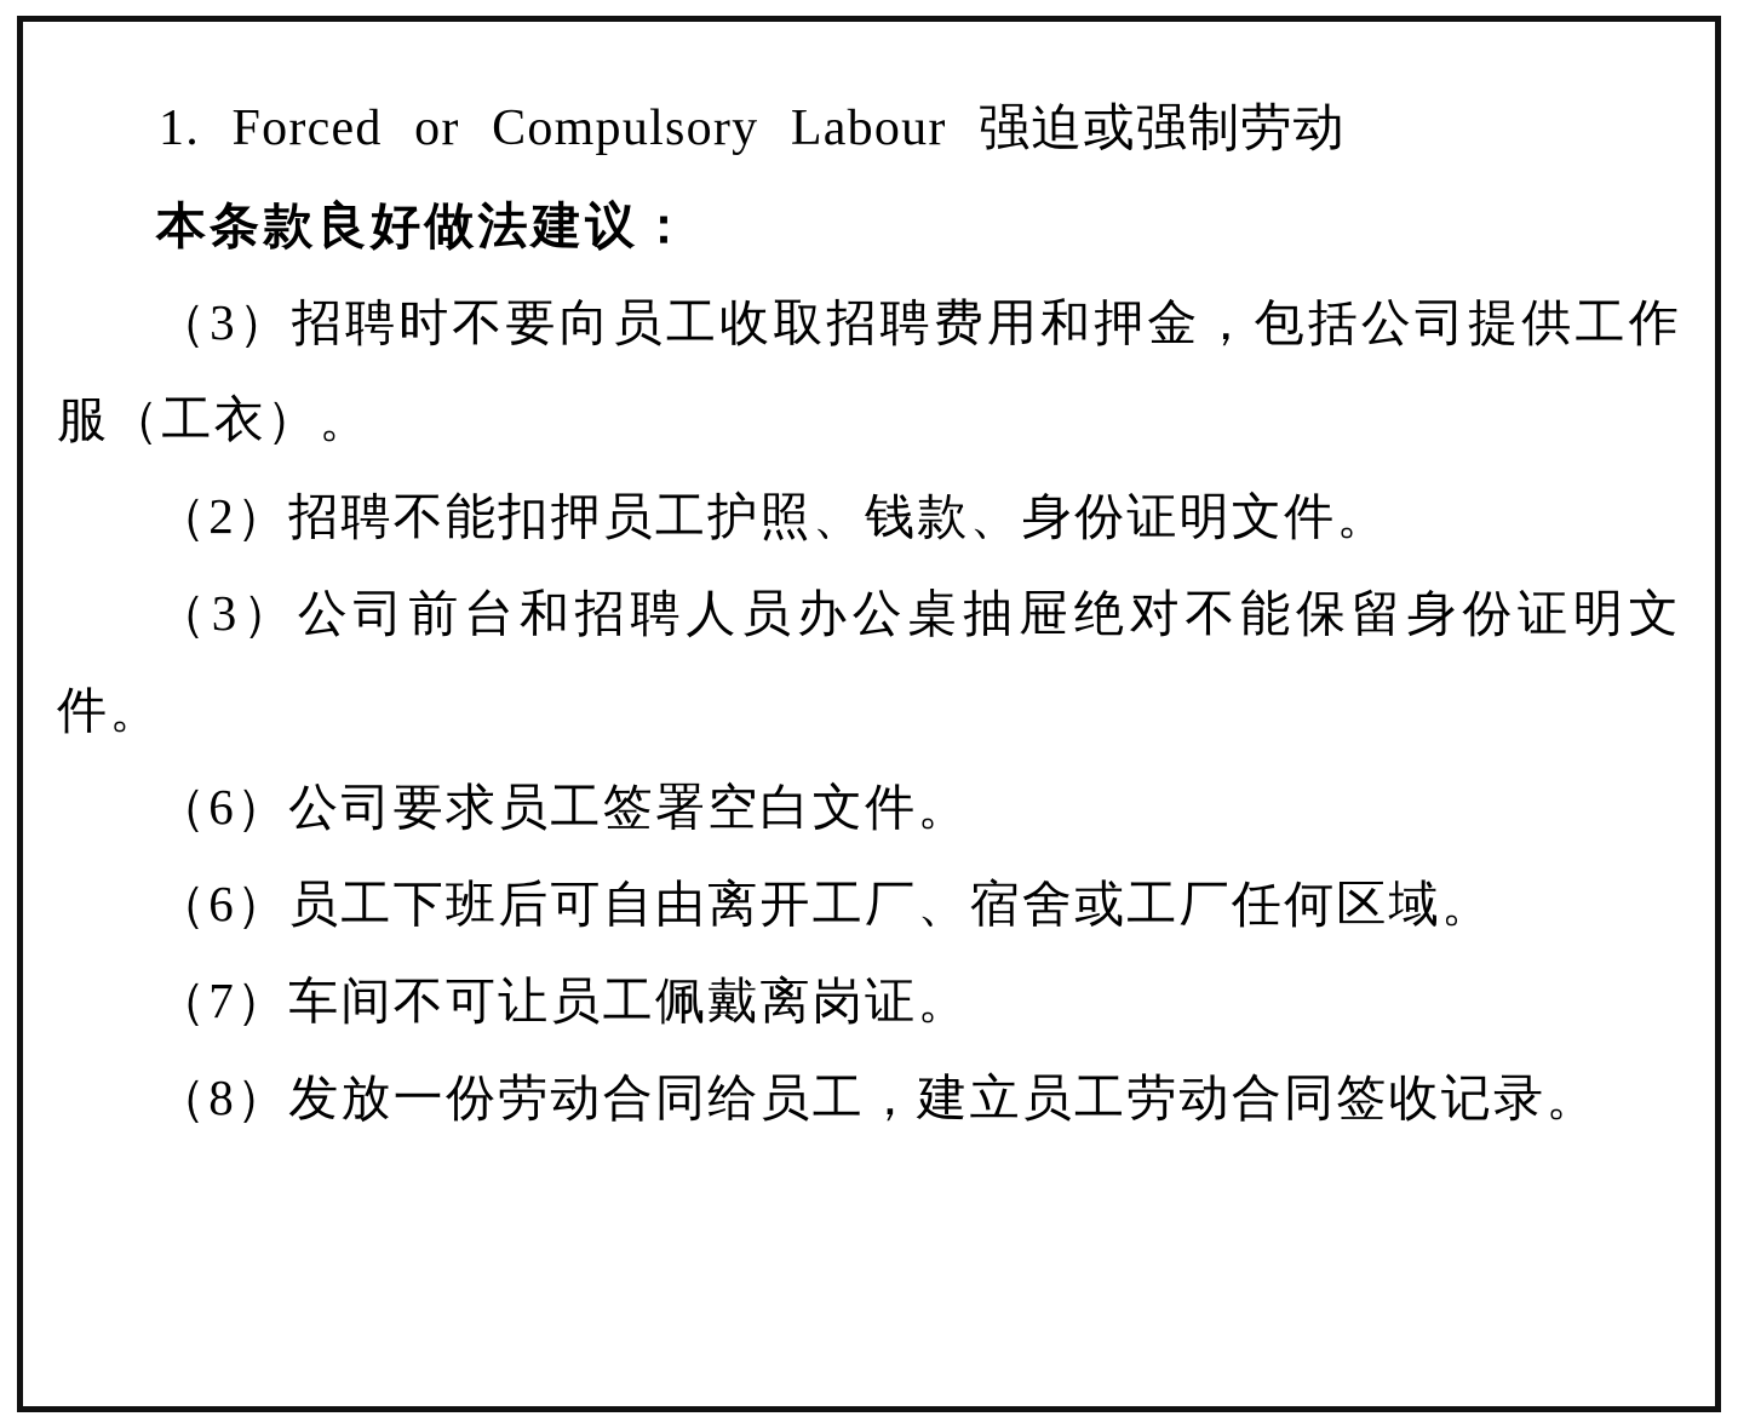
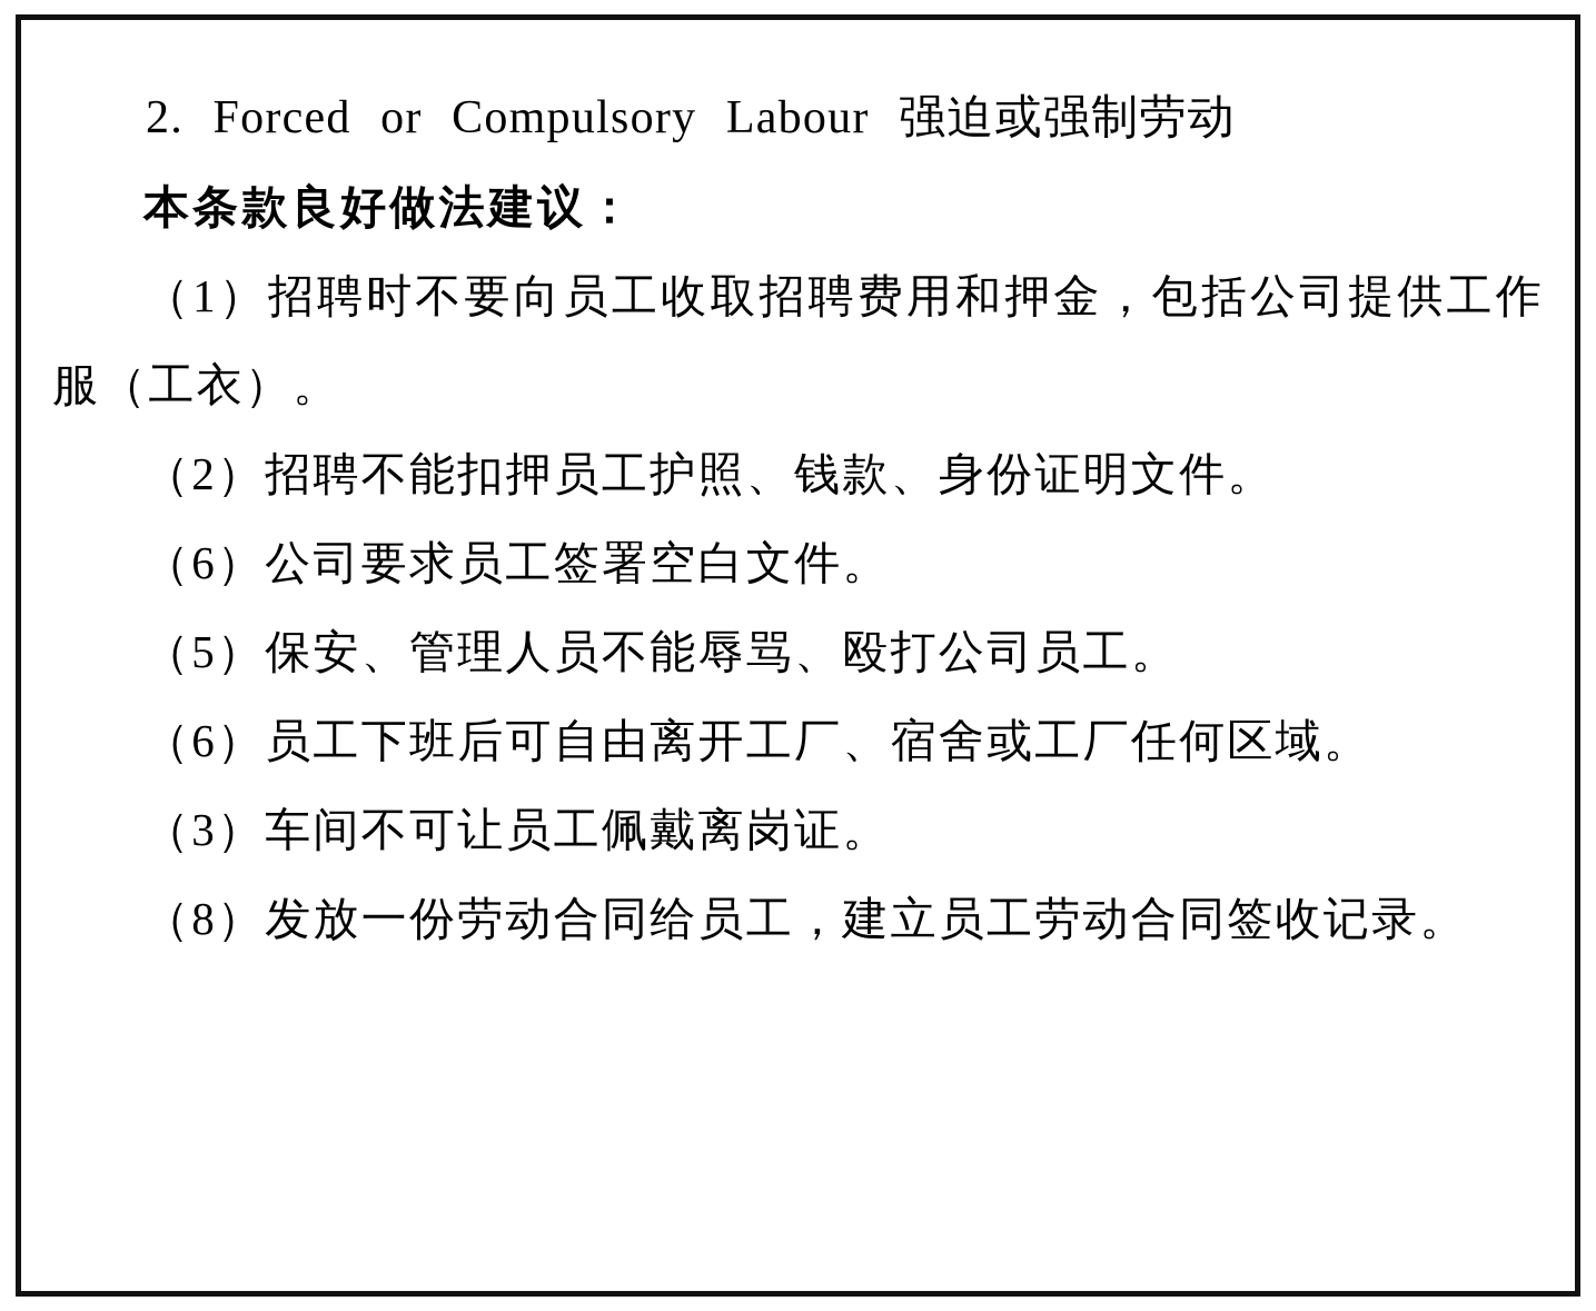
- 1. Forced or Compulsory Labour 强迫或强制劳动
+ 2. Forced or Compulsory Labour 强迫或强制劳动
  本条款良好做法建议：
- （3）招聘时不要向员工收取招聘费用和押金，包括公司提供工作服（工衣）。
+ （1）招聘时不要向员工收取招聘费用和押金，包括公司提供工作服（工衣）。
  （2）招聘不能扣押员工护照、钱款、身份证明文件。
- （3）公司前台和招聘人员办公桌抽屉绝对不能保留身份证明文件。
  （6）公司要求员工签署空白文件。
+ （5）保安、管理人员不能辱骂、殴打公司员工。
  （6）员工下班后可自由离开工厂、宿舍或工厂任何区域。
- （7）车间不可让员工佩戴离岗证。
+ （3）车间不可让员工佩戴离岗证。
  （8）发放一份劳动合同给员工，建立员工劳动合同签收记录。
